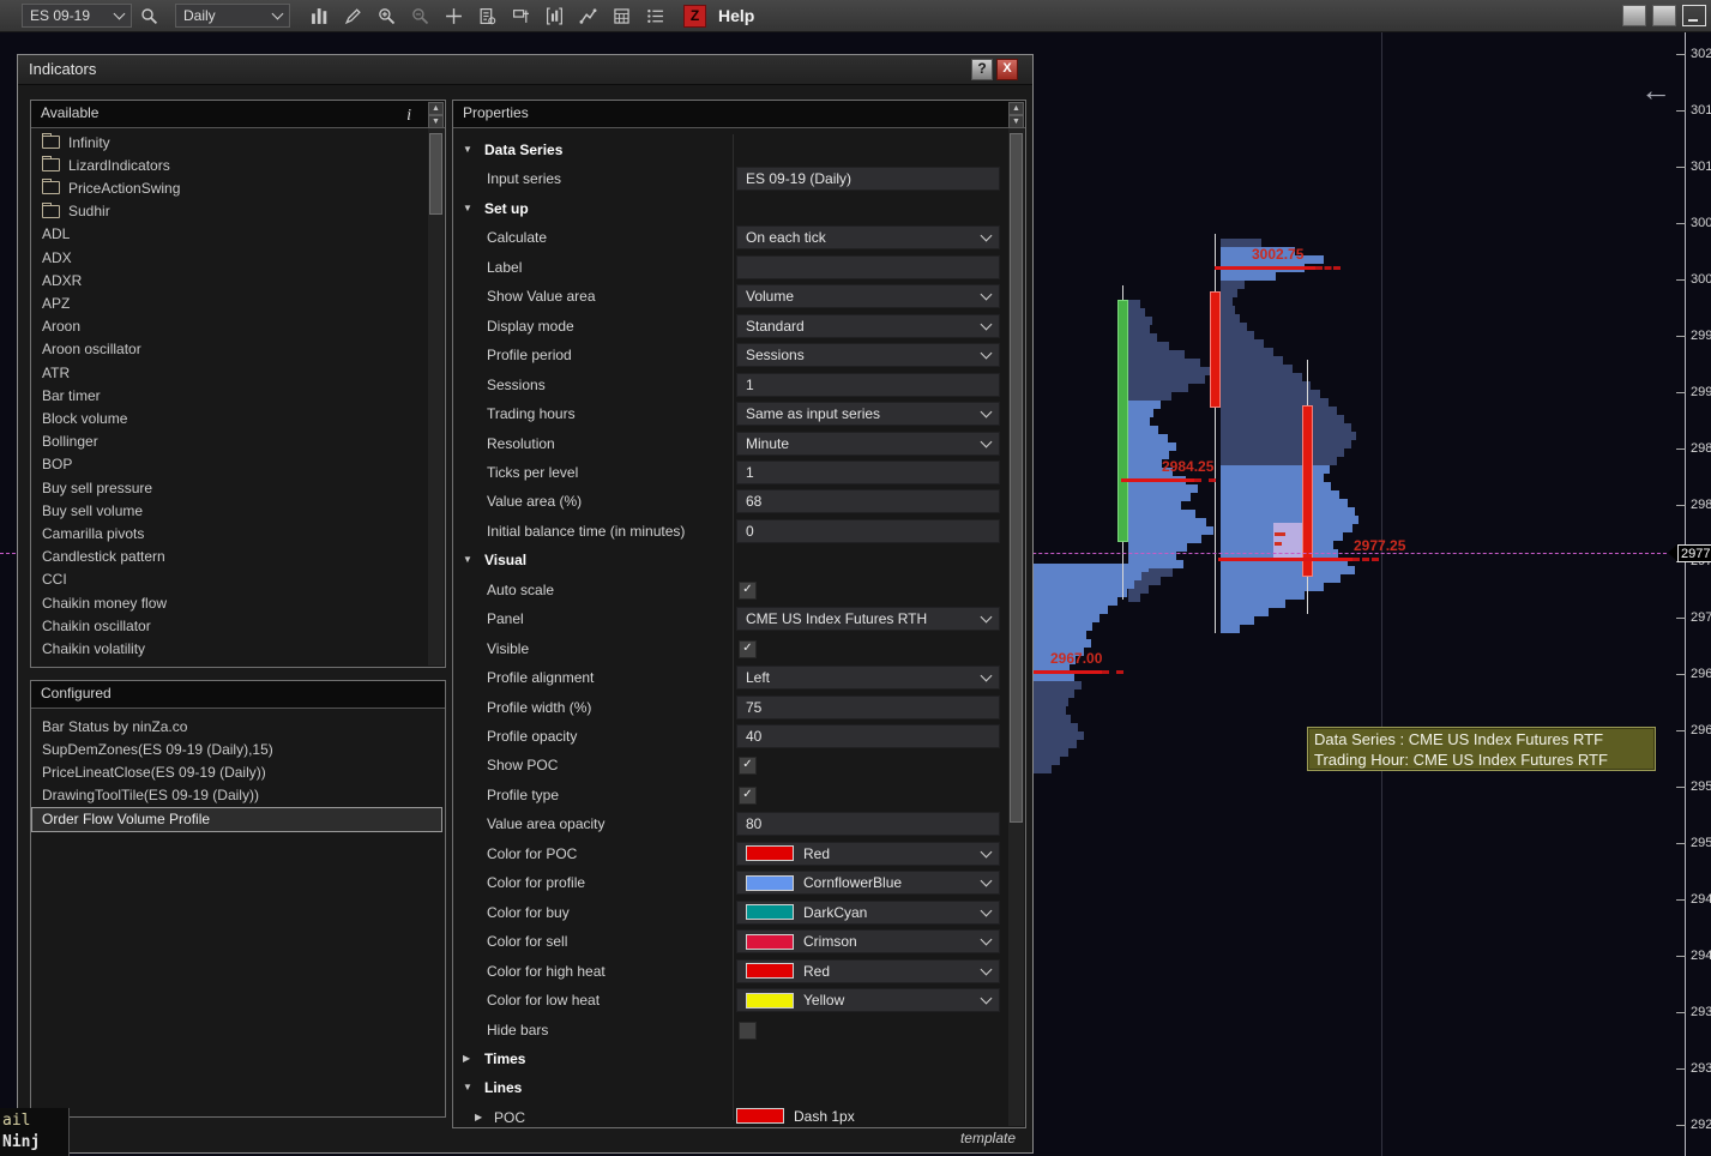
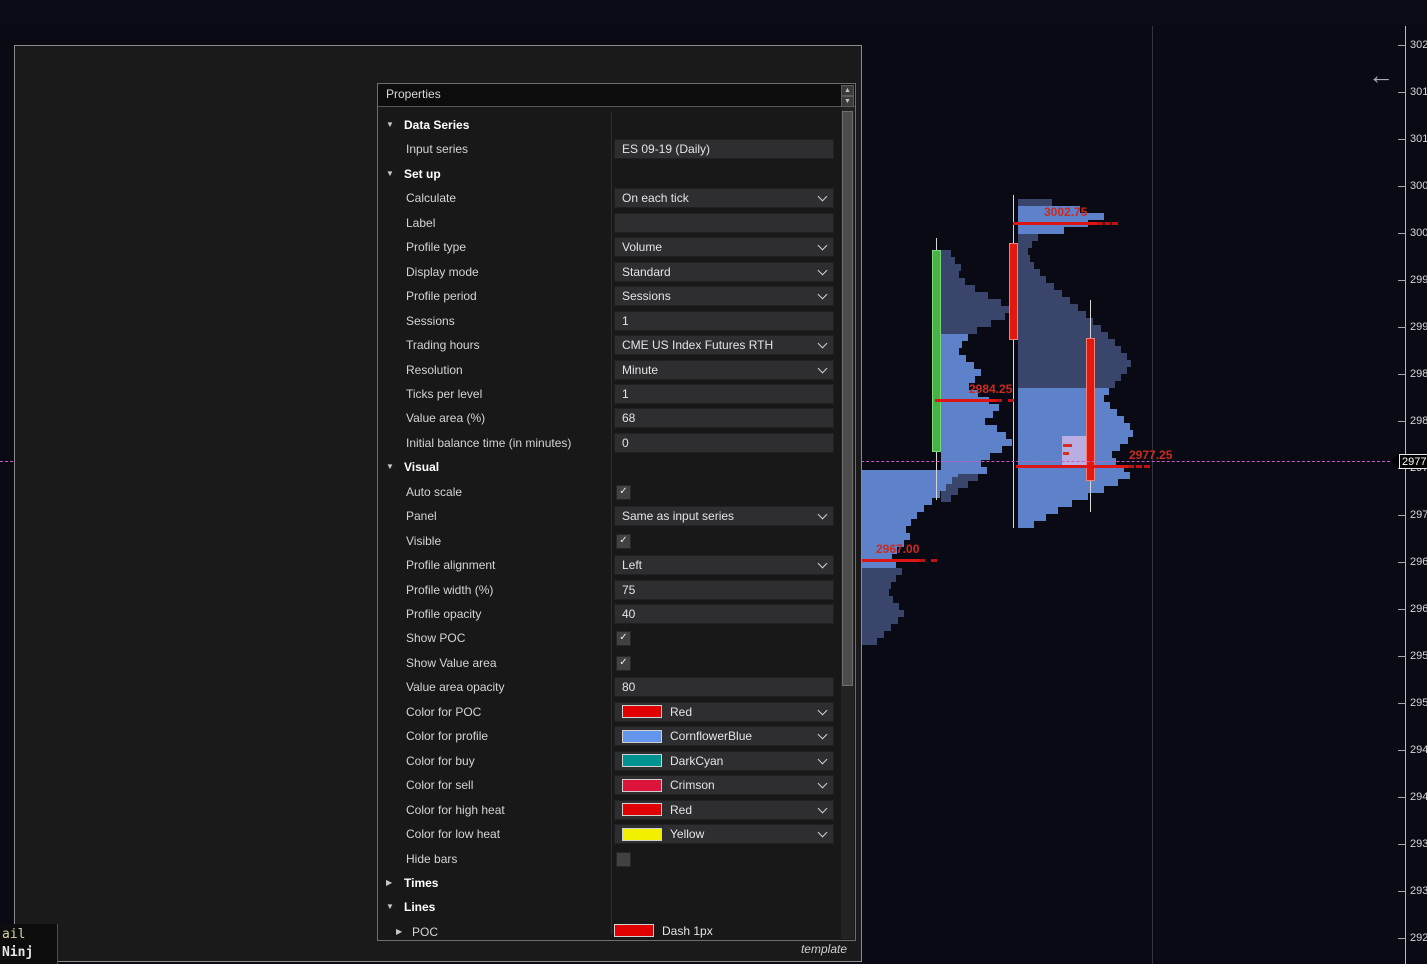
  3002.75
  2984.25
  2977.25
  2967.00
- Data Series : CME US Index Futures RTF
- Trading Hour: CME US Index Futures RTF
  ←
  302
  301
  301
  300
  300
  299
  299
  298
  298
  297
  296
  296
  295
  295
  294
  294
  293
  293
  292
- ES 09-19
- Daily
- Z
- Help
- Indicators
- ?
- X
- Available
- i
- Infinity
- LizardIndicators
- PriceActionSwing
- Sudhir
- ADL
- ADX
- ADXR
- APZ
- Aroon
- Aroon oscillator
- ATR
- Bar timer
- Block volume
- Bollinger
- BOP
- Buy sell pressure
- Buy sell volume
- Camarilla pivots
- Candlestick pattern
- CCI
- Chaikin money flow
- Chaikin oscillator
- Chaikin volatility
- Configured
- Bar Status by ninZa.co
- SupDemZones(ES 09-19 (Daily),15)
- PriceLineatClose(ES 09-19 (Daily))
- DrawingToolTile(ES 09-19 (Daily))
- Order Flow Volume Profile
  Properties
  ▼
  Data Series
  Input series
  ES 09-19 (Daily)
  ▼
  Set up
  Calculate
  On each tick
  Label
- Show Value area
+ Profile type
  Volume
  Display mode
  Standard
  Profile period
  Sessions
  Sessions
  1
  Trading hours
- Same as input series
+ CME US Index Futures RTH
  Resolution
  Minute
  Ticks per level
  1
  Value area (%)
  68
  Initial balance time (in minutes)
  0
  ▼
  Visual
  Auto scale
  ✓
  Panel
- CME US Index Futures RTH
+ Same as input series
  Visible
  ✓
  Profile alignment
  Left
  Profile width (%)
  75
  Profile opacity
  40
  Show POC
  ✓
- Profile type
+ Show Value area
  ✓
  Value area opacity
  80
  Color for POC
  Red
  Color for profile
  CornflowerBlue
  Color for buy
  DarkCyan
  Color for sell
  Crimson
  Color for high heat
  Red
  Color for low heat
  Yellow
  Hide bars
  ▶
  Times
  ▼
  Lines
  ▶
  POC
  Dash 1px
  template
  ail
  Ninj
